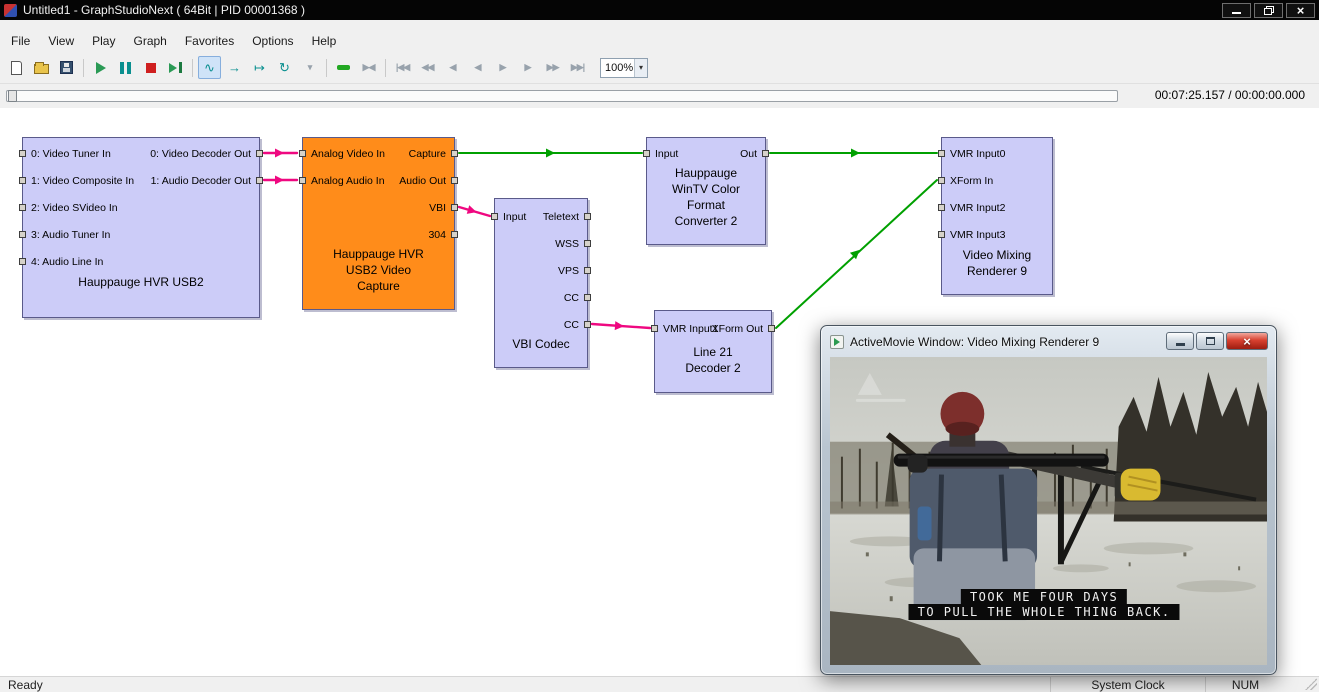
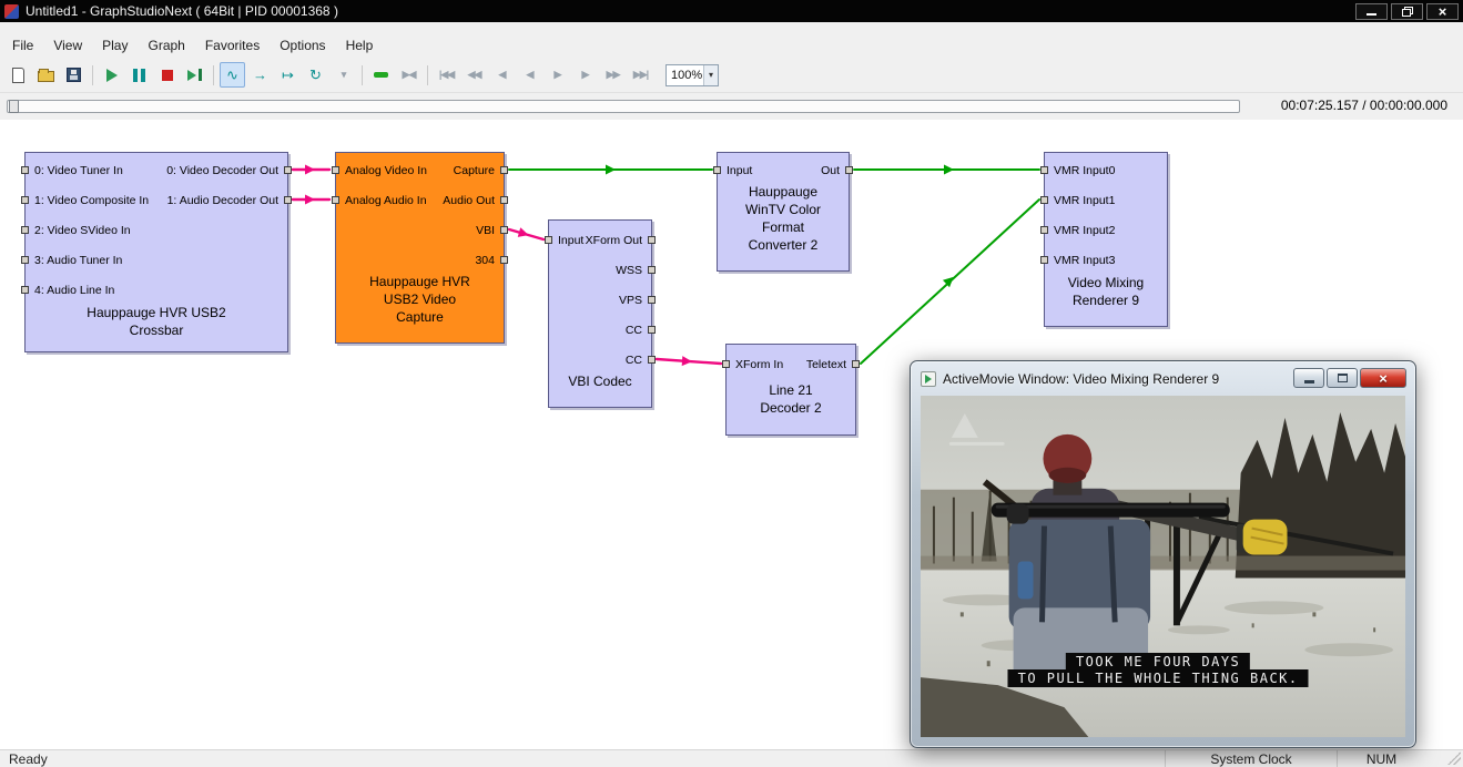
  Untitled1 - GraphStudioNext ( 64Bit | PID 00001368 )
  ×
  File
  View
  Play
  Graph
  Favorites
  Options
  Help
  ∿
  →
  ↦
  ↻
  ▾
  ▶◀
  |◀◀
  ◀◀
  ◀
  ◀
  ▶
  ▶
  ▶▶
  ▶▶|
  100%
  ▾
  00:07:25.157 / 00:00:00.000
  0: Video Tuner In
  1: Video Composite In
  2: Video SVideo In
  3: Audio Tuner In
  4: Audio Line In
  0: Video Decoder Out
  1: Audio Decoder Out
  Hauppauge HVR USB2
+ Crossbar
  Analog Video In
  Analog Audio In
  Capture
  Audio Out
  VBI
  304
  Hauppauge HVR
  USB2 Video
  Capture
  Input
- Teletext
+ XForm Out
  WSS
  VPS
  CC
  CC
  VBI Codec
  Input
  Out
  Hauppauge
  WinTV Color
  Format
  Converter 2
- VMR Input1
+ XForm In
- XForm Out
+ Teletext
  Line 21
  Decoder 2
  VMR Input0
- XForm In
+ VMR Input1
  VMR Input2
  VMR Input3
  Video Mixing
  Renderer 9
  ActiveMovie Window: Video Mixing Renderer 9
  ×
  TOOK ME FOUR DAYS
  TO PULL THE WHOLE THING BACK.
  Ready
  System Clock
  NUM
